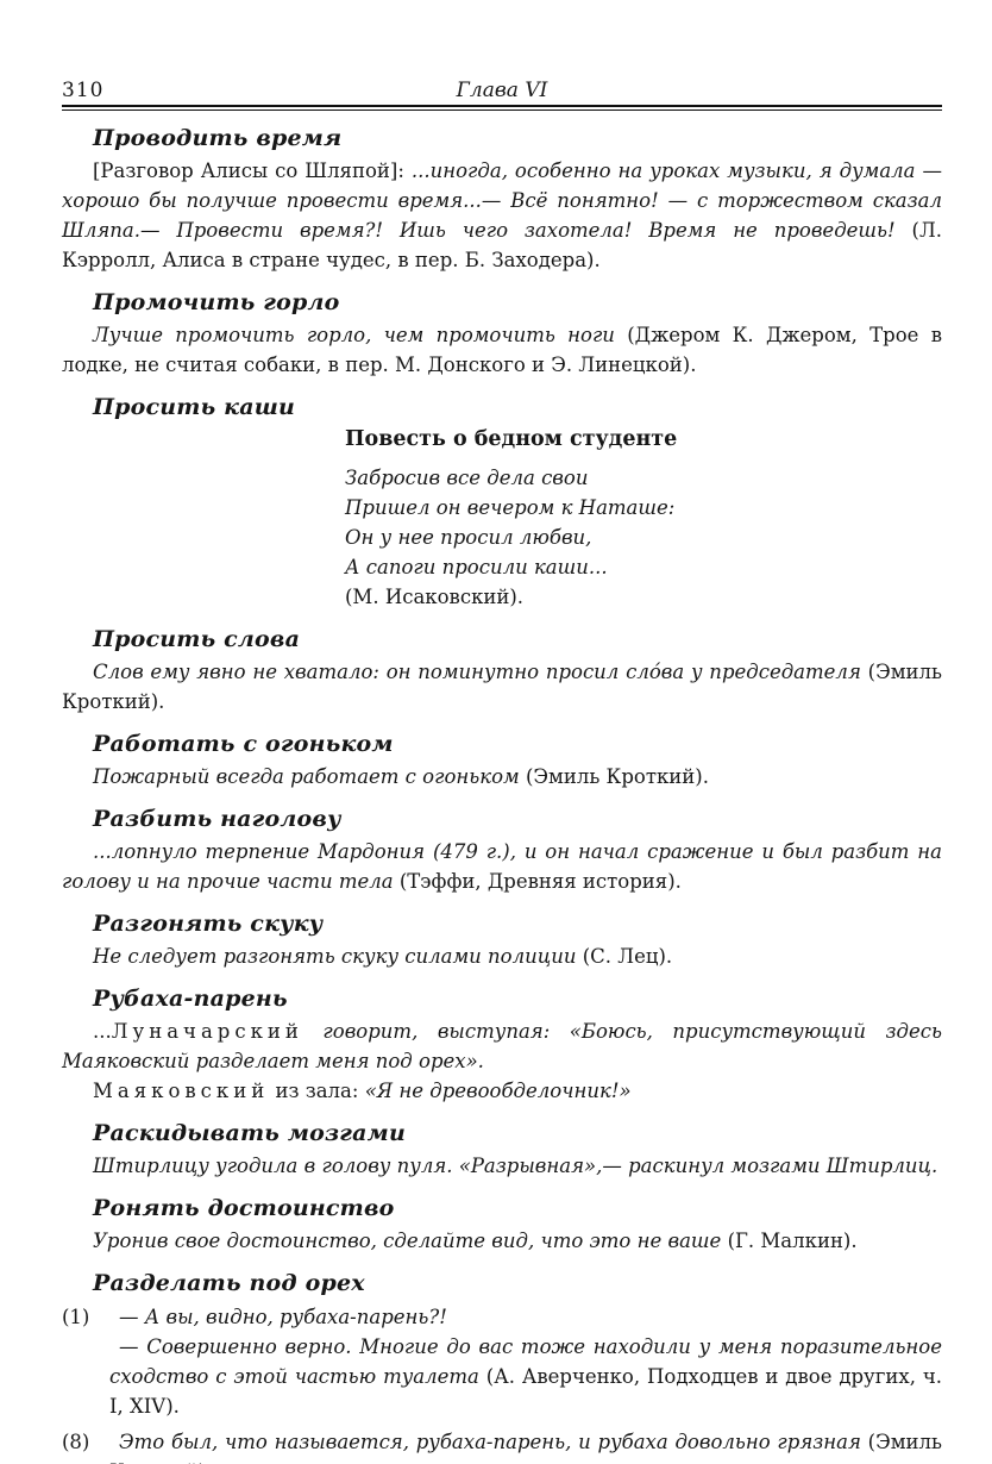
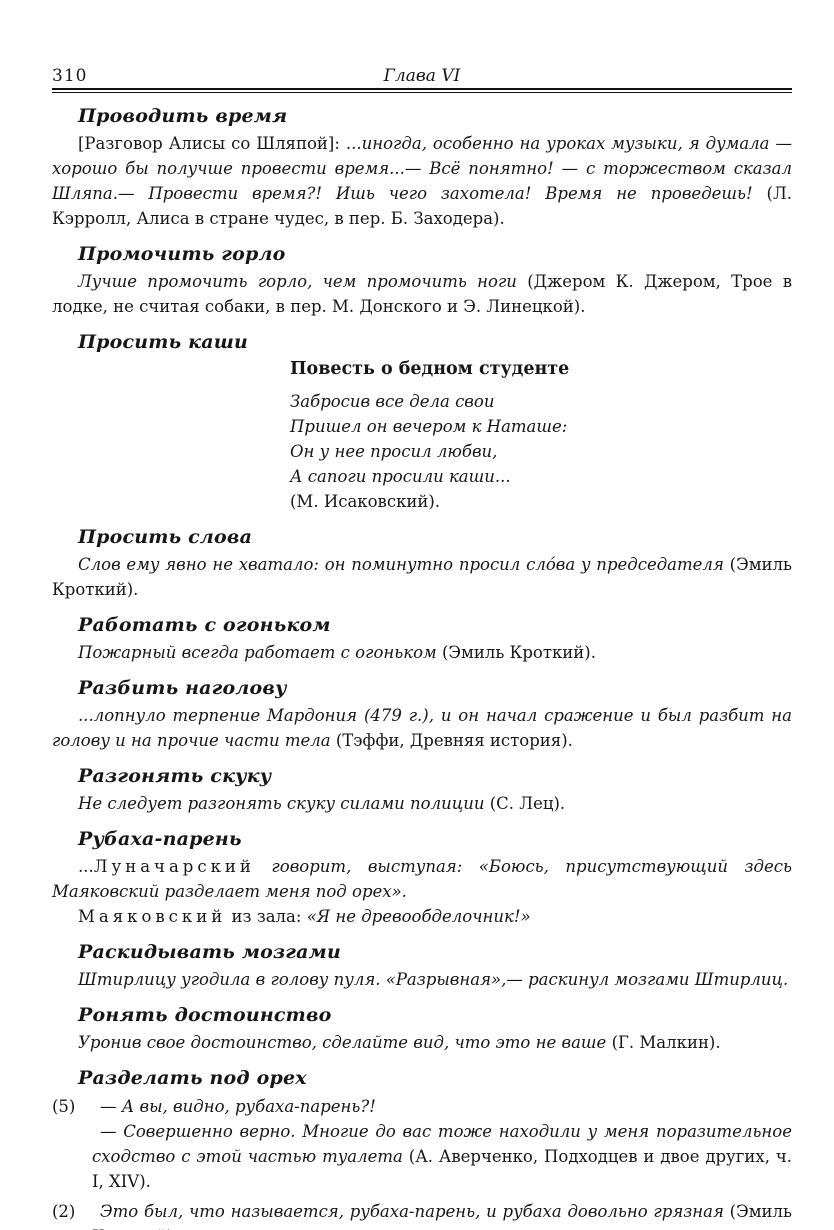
  310
  Глава VI
  Проводить время
  [Разговор Алисы со Шляпой]: ...иногда, особенно на уроках музыки, я думала — хорошо бы получше провести время...— Всё понятно! — с торжеством сказал Шляпа.— Провести время?! Ишь чего захотела! Время не проведешь! (Л. Кэрролл, Алиса в стране чудес, в пер. Б. Заходера).
  Промочить горло
  Лучше промочить горло, чем промочить ноги (Джером К. Джером, Трое в лодке, не считая собаки, в пер. М. Донского и Э. Линецкой).
  Просить каши
  Повесть о бедном студенте
  Забросив все дела свои
  Пришел он вечером к Наташе:
  Он у нее просил любви,
  А сапоги просили каши...
  (М. Исаковский).
  Просить слова
  Слов ему явно не хватало: он поминутно просил сло́ва у председателя (Эмиль Кроткий).
  Работать с огоньком
  Пожарный всегда работает с огоньком (Эмиль Кроткий).
  Разбить наголову
  ...лопнуло терпение Мардония (479 г.), и он начал сражение и был разбит на голову и на прочие части тела (Тэффи, Древняя история).
  Разгонять скуку
  Не следует разгонять скуку силами полиции (С. Лец).
  Рубаха-парень
  ...Луначарский говорит, выступая: «Боюсь, присутствующий здесь Маяковский разделает меня под орех».
  Маяковский из зала: «Я не древообделочник!»
  Раскидывать мозгами
  Штирлицу угодила в голову пуля. «Разрывная»,— раскинул мозгами Штирлиц.
  Ронять достоинство
  Уронив свое достоинство, сделайте вид, что это не ваше (Г. Малкин).
  Разделать под орех
- (1)
+ (5)
  — А вы, видно, рубаха-парень?!
  — Совершенно верно. Многие до вас тоже находили у меня поразительное сходство с этой частью туалета (А. Аверченко, Подходцев и двое других, ч. I, XIV).
- (8)
+ (2)
  Это был, что называется, рубаха-парень, и рубаха довольно грязная (Эмиль
